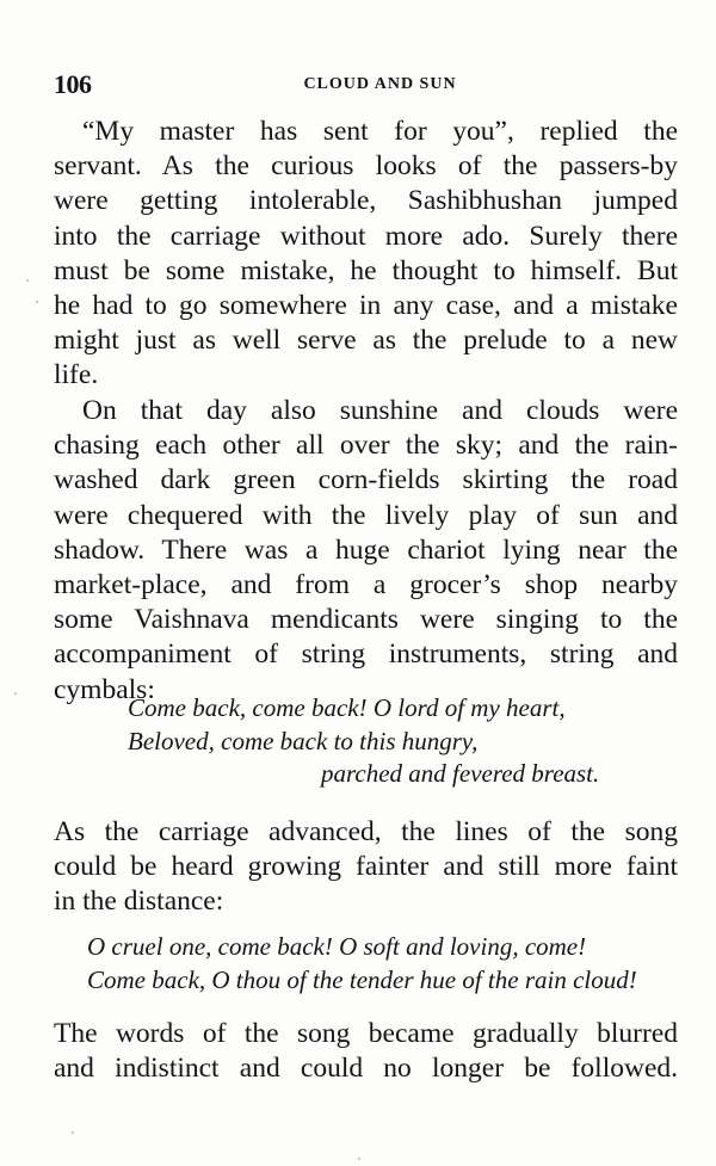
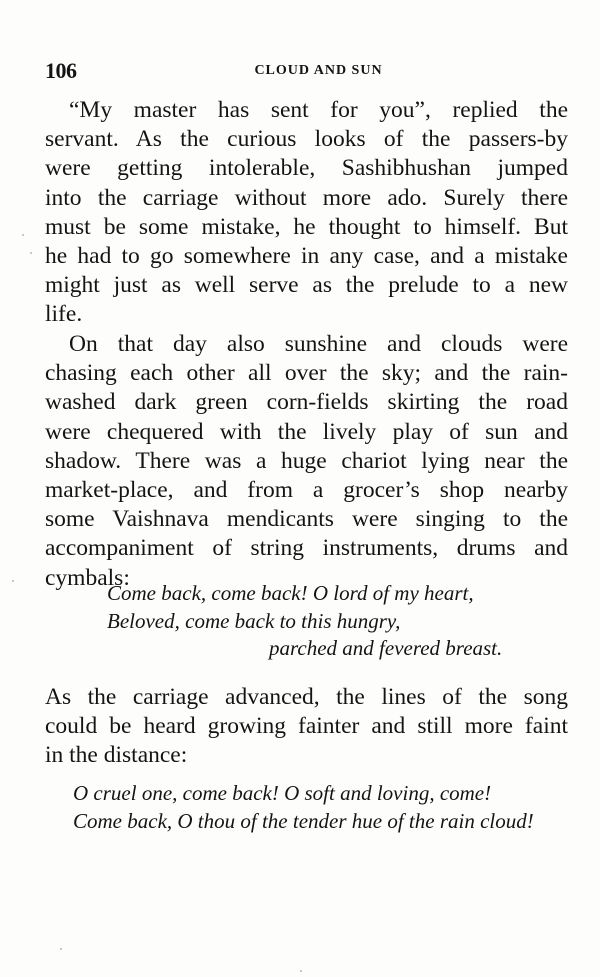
  106
  CLOUD AND SUN
  “My master has sent for you”, replied the
  servant. As the curious looks of the passers-by
  were getting intolerable, Sashibhushan jumped
  into the carriage without more ado. Surely there
  must be some mistake, he thought to himself. But
  he had to go somewhere in any case, and a mistake
  might just as well serve as the prelude to a new
  life.
  On that day also sunshine and clouds were
  chasing each other all over the sky; and the rain-
  washed dark green corn-fields skirting the road
  were chequered with the lively play of sun and
  shadow. There was a huge chariot lying near the
  market-place, and from a grocer’s shop nearby
  some Vaishnava mendicants were singing to the
- accompaniment of string instruments, string and
+ accompaniment of string instruments, drums and
  cymbals:
  Come back, come back! O lord of my heart,
  Beloved, come back to this hungry,
  parched and fevered breast.
  As the carriage advanced, the lines of the song
  could be heard growing fainter and still more faint
  in the distance:
  O cruel one, come back! O soft and loving, come!
  Come back, O thou of the tender hue of the rain cloud!
- The words of the song became gradually blurred
- and indistinct and could no longer be followed.
